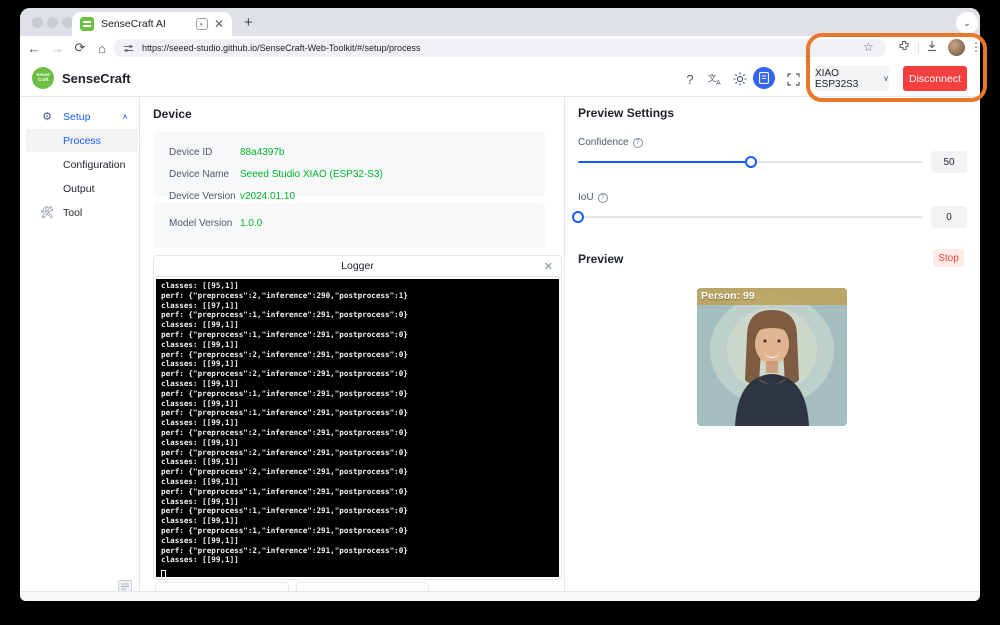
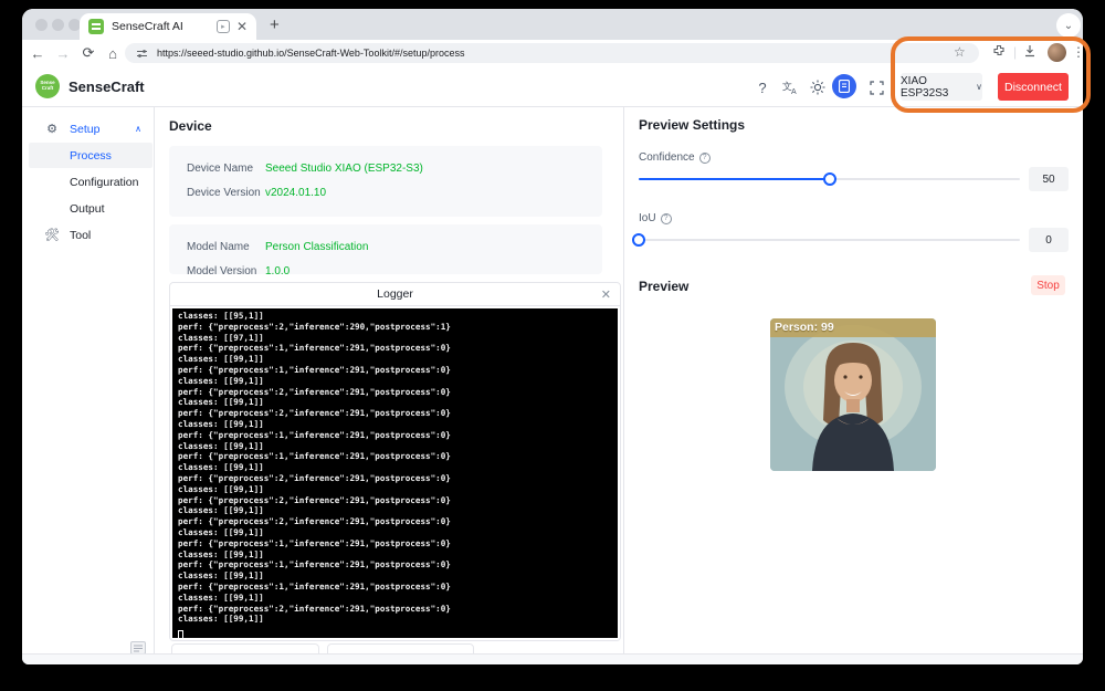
  SenseCraft AI
  ✕
  +
  ⌄
  ←
  →
  ⟳
  ⌂
  https://seeed-studio.github.io/SenseCraft-Web-Toolkit/#/setup/process
  ☆
  |
  ⋮
  SenseCraft
  ?
  文
  XIAO ESP32S3
  ∨
  Disconnect
  ⚙
  Setup
  ∧
  Process
  Configuration
  Output
  🛠︎
  Tool
  Device
- Device ID
- 88a4397b
  Device Name
  Seeed Studio XIAO (ESP32-S3)
  Device Version
  v2024.01.10
+ Model Name
+ Person Classification
  Model Version
  1.0.0
  Logger
  ✕
  classes: [[95,1]]
  perf: {"preprocess":2,"inference":290,"postprocess":1}
  classes: [[97,1]]
  perf: {"preprocess":1,"inference":291,"postprocess":0}
  classes: [[99,1]]
  perf: {"preprocess":1,"inference":291,"postprocess":0}
  classes: [[99,1]]
  perf: {"preprocess":2,"inference":291,"postprocess":0}
  classes: [[99,1]]
  perf: {"preprocess":2,"inference":291,"postprocess":0}
  classes: [[99,1]]
  perf: {"preprocess":1,"inference":291,"postprocess":0}
  classes: [[99,1]]
  perf: {"preprocess":1,"inference":291,"postprocess":0}
  classes: [[99,1]]
  perf: {"preprocess":2,"inference":291,"postprocess":0}
  classes: [[99,1]]
  perf: {"preprocess":2,"inference":291,"postprocess":0}
  classes: [[99,1]]
  perf: {"preprocess":2,"inference":291,"postprocess":0}
  classes: [[99,1]]
  perf: {"preprocess":1,"inference":291,"postprocess":0}
  classes: [[99,1]]
  perf: {"preprocess":1,"inference":291,"postprocess":0}
  classes: [[99,1]]
  perf: {"preprocess":1,"inference":291,"postprocess":0}
  classes: [[99,1]]
  perf: {"preprocess":2,"inference":291,"postprocess":0}
  classes: [[99,1]]
  Preview Settings
  Confidence
  50
  IoU
  0
  Preview
  Stop
  Person: 99
